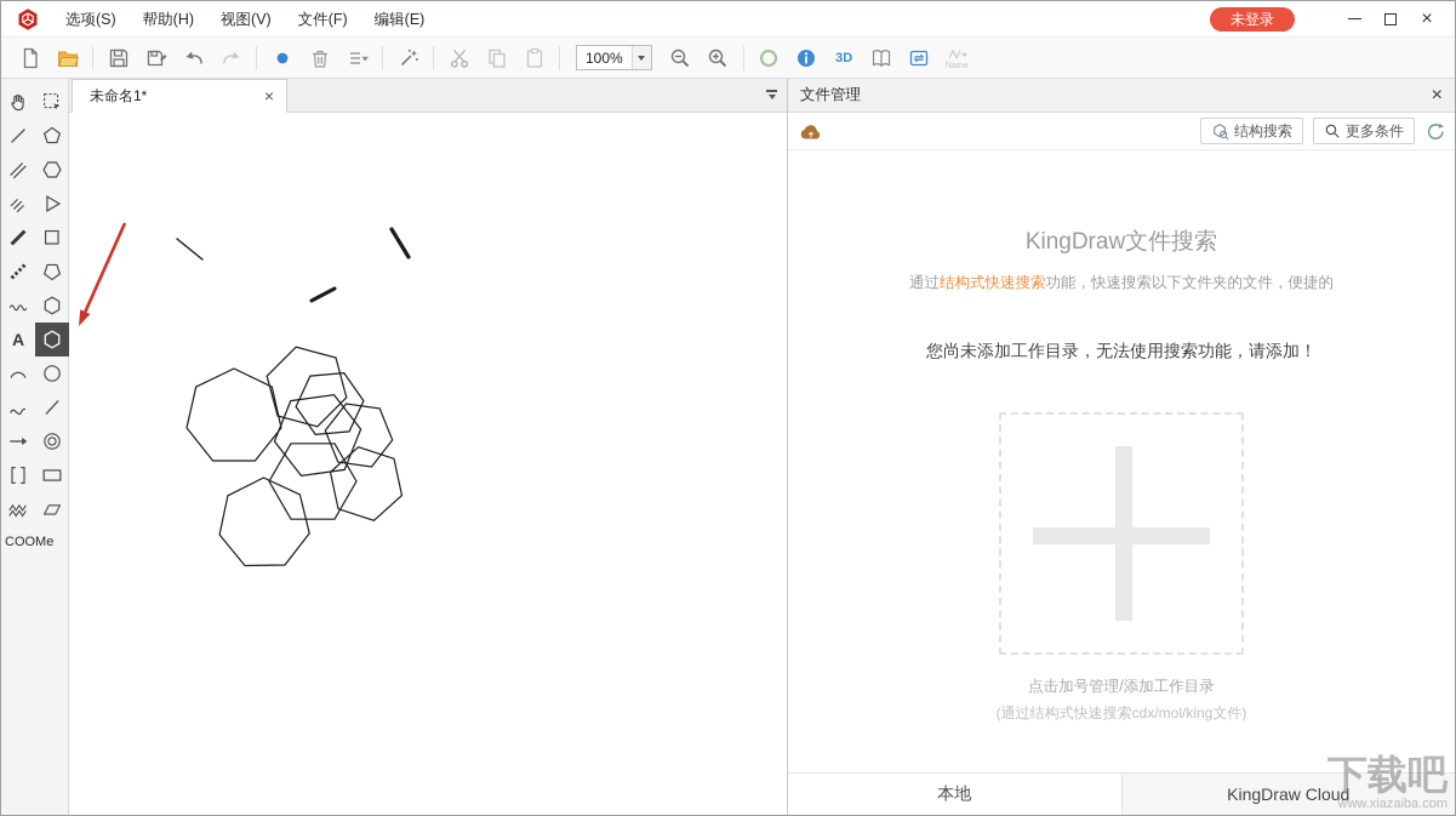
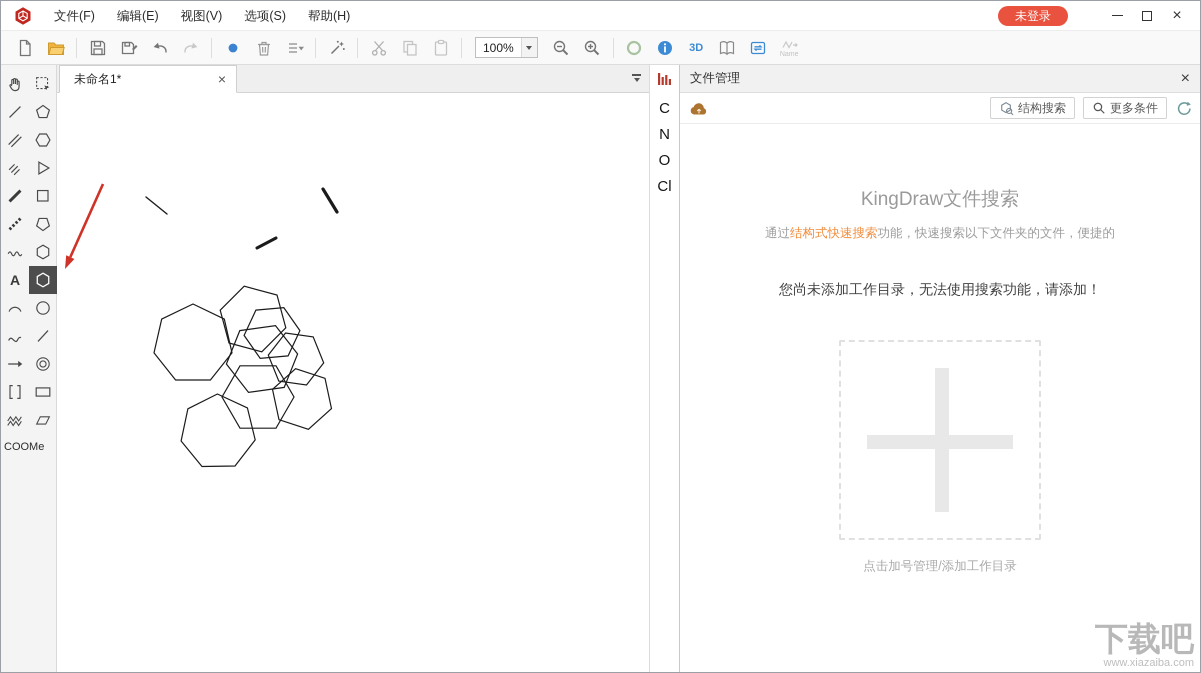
- 选项(S)
+ 文件(F)
- 帮助(H)
+ 编辑(E)
  视图(V)
- 文件(F)
+ 选项(S)
- 编辑(E)
+ 帮助(H)
  未登录
  ×
  100%
  3D
  A
  COOMe
  未命名1*
  ×
+ C
+ N
+ O
+ Cl
  文件管理
  ×
  结构搜索
  更多条件
  KingDraw文件搜索
  通过结构式快速搜索功能，快速搜索以下文件夹的文件，便捷的
  您尚未添加工作目录，无法使用搜索功能，请添加！
  点击加号管理/添加工作目录
- (通过结构式快速搜索cdx/mol/king文件)
- 本地
- KingDraw Cloud
  下载吧
  www.xiazaiba.com
